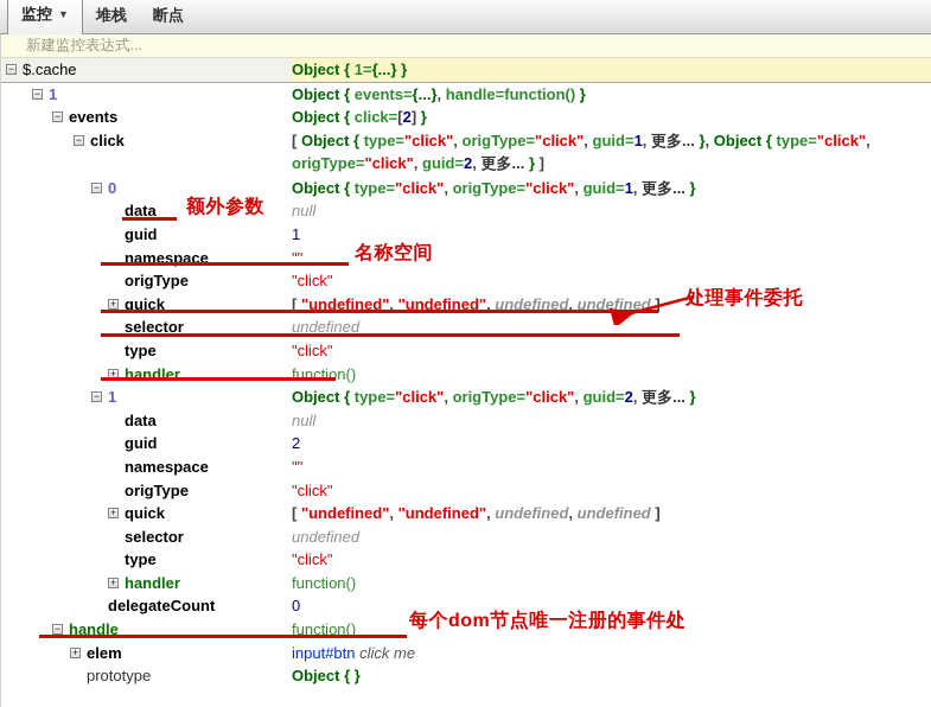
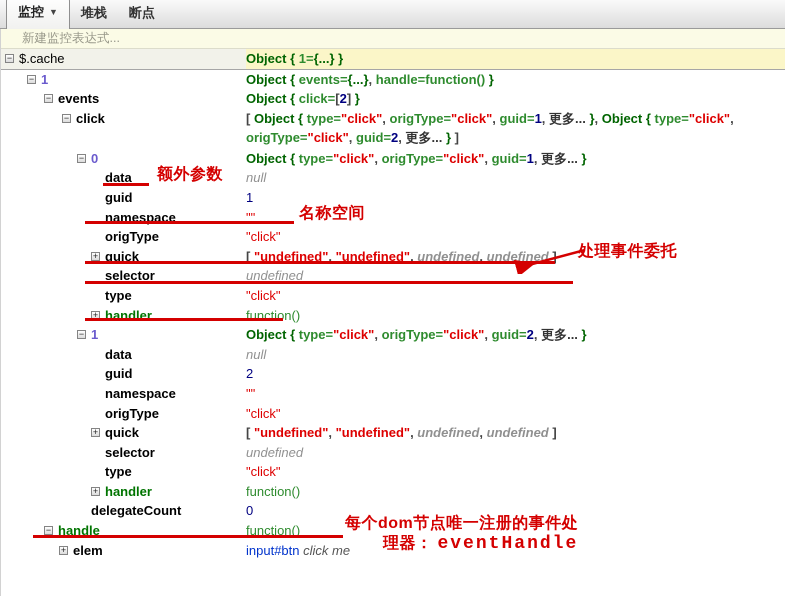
  监控
  ▼
  堆栈
  断点
  新建监控表达式...
  −
  $.cache
  Object { 1={...} }
  −
  1
  Object { events={...}, handle=function() }
  −
  events
  Object { click=[2] }
  −
  click
  [ Object { type="click", origType="click", guid=1, 更多... }, Object { type="click",
  origType="click", guid=2, 更多... } ]
  −
  0
  Object { type="click", origType="click", guid=1, 更多... }
  data
  null
  guid
  1
  namespace
  ""
  origType
  "click"
  +
  quick
  [ "undefined", "undefined", undefined, undefined ]
  selector
  undefined
  type
  "click"
  +
  handler
  function()
  −
  1
  Object { type="click", origType="click", guid=2, 更多... }
  data
  null
  guid
  2
  namespace
  ""
  origType
  "click"
  +
  quick
  [ "undefined", "undefined", undefined, undefined ]
  selector
  undefined
  type
  "click"
  +
  handler
  function()
  delegateCount
  0
  −
  handle
  function()
  +
  elem
  input#btn click me
- prototype
- Object { }
  额外参数
  名称空间
  处理事件委托
  每个dom节点唯一注册的事件处
+ 理器： eventHandle
